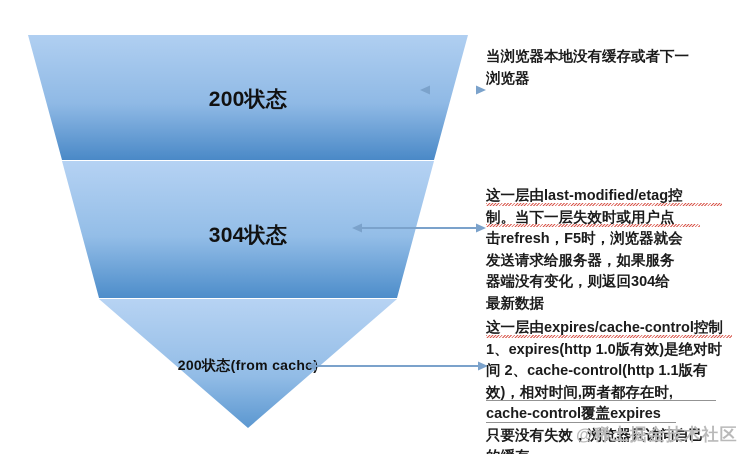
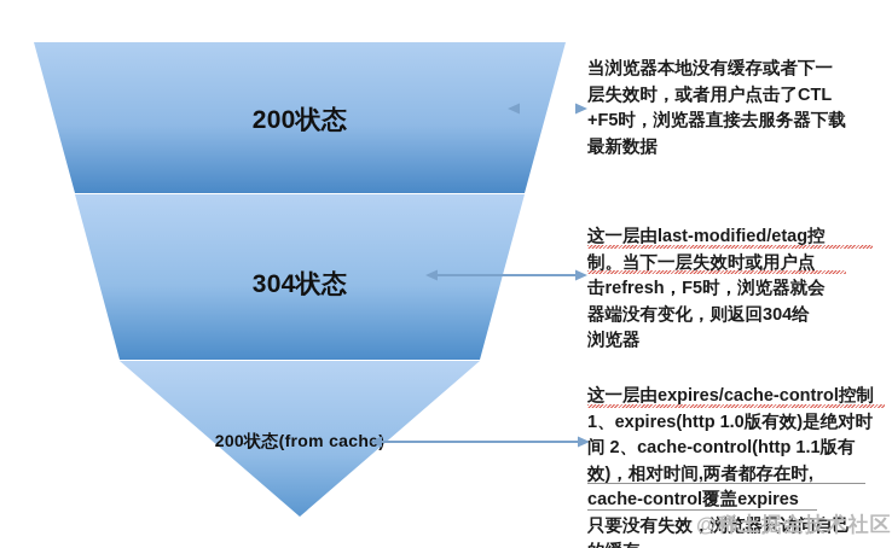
  200状态
  304状态
  200状态(from cach
  当浏览器本地没有缓存或者下一
+ 层失效时，或者用户点击了CTL
+ +F5时，浏览器直接去服务器下载
- 浏览器
+ 最新数据
  这一层由last-modified/etag控
  制。当下一层失效时或用户点
  击refresh，F5时，浏览器就会
- 发送请求给服务器，如果服务
  器端没有变化，则返回304给
- 最新数据
+ 浏览器
  这一层由expires/cache-control控制
  1、expires(http 1.0版有效)是绝对时
  间 2、cache-control(http 1.1版有
  效)，相对时间,两者都存在时,
  cache-control覆盖expires
  只要没有失效，浏览器只访问自己
  @稀土掘金技术社区
